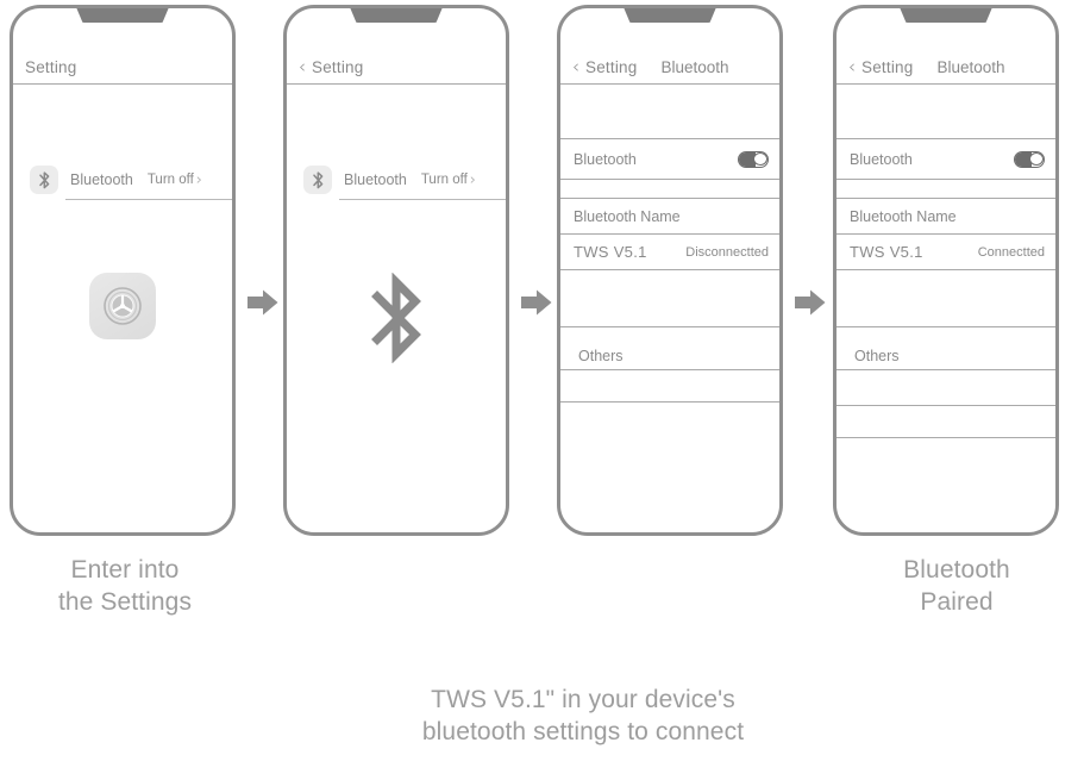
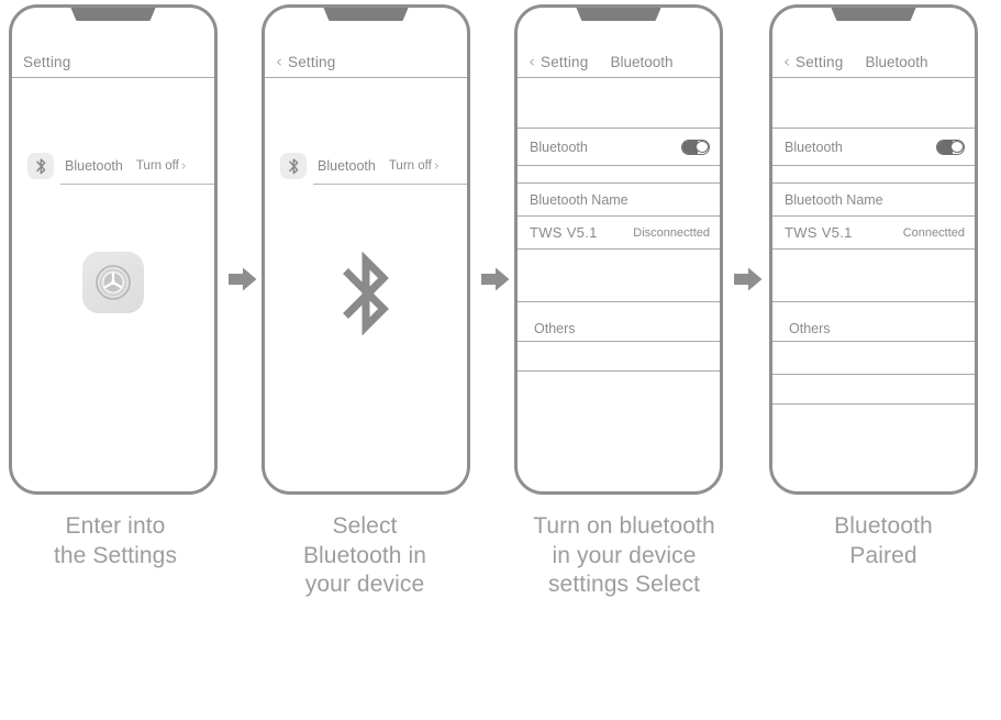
  Setting
  Bluetooth
  Turn off
  ›
  ‹
  Setting
  Bluetooth
  Turn off
  ›
  ‹
  Setting
  Bluetooth
  Bluetooth
  Bluetooth Name
  TWS V5.1
  Disconnectted
  Others
  ‹
  Setting
  Bluetooth
  Bluetooth
  Bluetooth Name
  TWS V5.1
  Connectted
  Others
  Enter into
  the Settings
+ Select
+ Bluetooth in
+ your device
+ Turn on bluetooth
+ in your device
+ settings Select
  Bluetooth
  Paired
- TWS V5.1" in your device's
- bluetooth settings to connect
